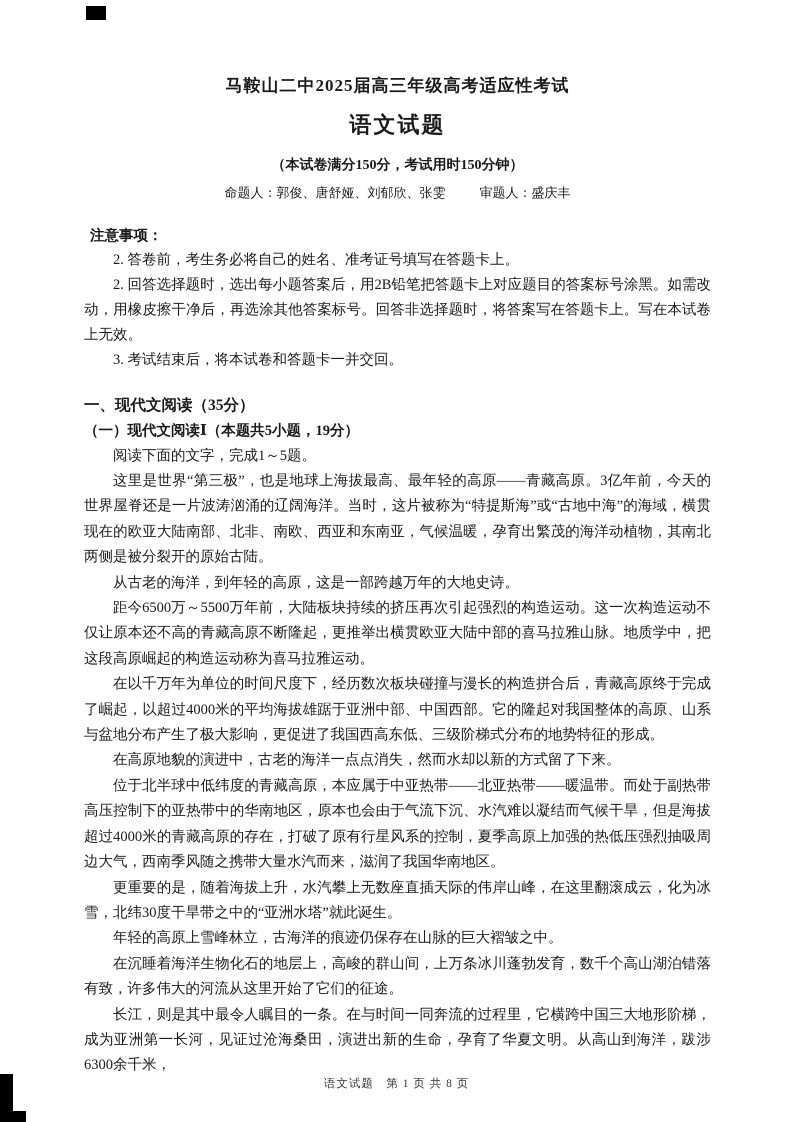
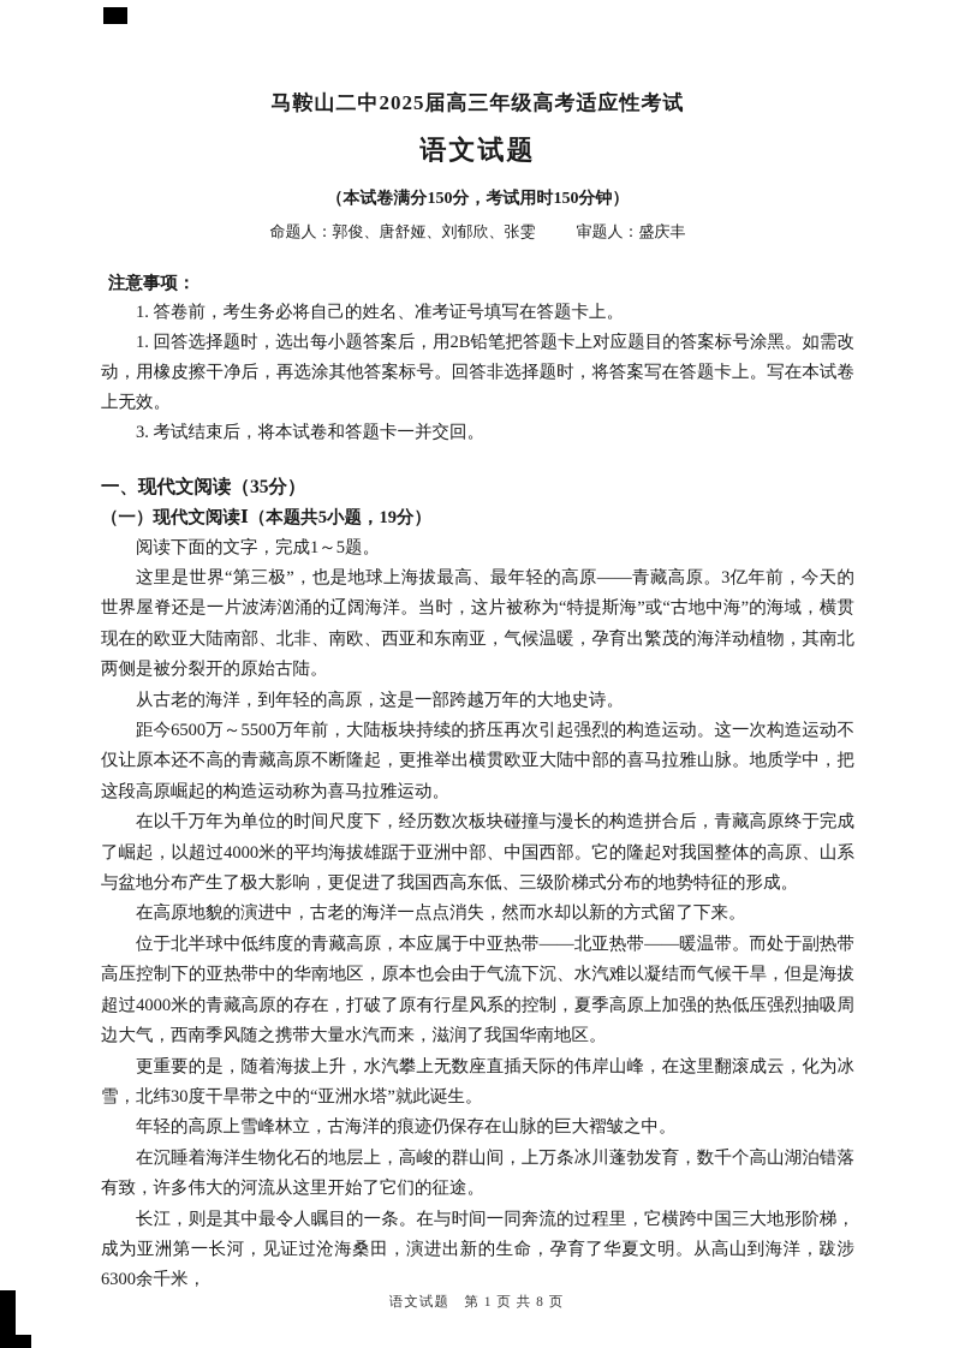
  马鞍山二中2025届高三年级高考适应性考试
  语文试题
  （本试卷满分150分，考试用时150分钟）
  命题人：郭俊、唐舒娅、刘郁欣、张雯 审题人：盛庆丰
  注意事项：
- 2. 答卷前，考生务必将自己的姓名、准考证号填写在答题卡上。
+ 1. 答卷前，考生务必将自己的姓名、准考证号填写在答题卡上。
- 2. 回答选择题时，选出每小题答案后，用2B铅笔把答题卡上对应题目的答案标号涂黑。如需改动，用橡皮擦干净后，再选涂其他答案标号。回答非选择题时，将答案写在答题卡上。写在本试卷上无效。
+ 1. 回答选择题时，选出每小题答案后，用2B铅笔把答题卡上对应题目的答案标号涂黑。如需改动，用橡皮擦干净后，再选涂其他答案标号。回答非选择题时，将答案写在答题卡上。写在本试卷上无效。
  3. 考试结束后，将本试卷和答题卡一并交回。
  一、现代文阅读（35分）
  （一）现代文阅读Ⅰ（本题共5小题，19分）
  阅读下面的文字，完成1～5题。
  这里是世界“第三极”，也是地球上海拔最高、最年轻的高原——青藏高原。3亿年前，今天的世界屋脊还是一片波涛汹涌的辽阔海洋。当时，这片被称为“特提斯海”或“古地中海”的海域，横贯现在的欧亚大陆南部、北非、南欧、西亚和东南亚，气候温暖，孕育出繁茂的海洋动植物，其南北两侧是被分裂开的原始古陆。
  从古老的海洋，到年轻的高原，这是一部跨越万年的大地史诗。
  距今6500万～5500万年前，大陆板块持续的挤压再次引起强烈的构造运动。这一次构造运动不仅让原本还不高的青藏高原不断隆起，更推举出横贯欧亚大陆中部的喜马拉雅山脉。地质学中，把这段高原崛起的构造运动称为喜马拉雅运动。
  在以千万年为单位的时间尺度下，经历数次板块碰撞与漫长的构造拼合后，青藏高原终于完成了崛起，以超过4000米的平均海拔雄踞于亚洲中部、中国西部。它的隆起对我国整体的高原、山系与盆地分布产生了极大影响，更促进了我国西高东低、三级阶梯式分布的地势特征的形成。
  在高原地貌的演进中，古老的海洋一点点消失，然而水却以新的方式留了下来。
  位于北半球中低纬度的青藏高原，本应属于中亚热带——北亚热带——暖温带。而处于副热带高压控制下的亚热带中的华南地区，原本也会由于气流下沉、水汽难以凝结而气候干旱，但是海拔超过4000米的青藏高原的存在，打破了原有行星风系的控制，夏季高原上加强的热低压强烈抽吸周边大气，西南季风随之携带大量水汽而来，滋润了我国华南地区。
  更重要的是，随着海拔上升，水汽攀上无数座直插天际的伟岸山峰，在这里翻滚成云，化为冰雪，北纬30度干旱带之中的“亚洲水塔”就此诞生。
  年轻的高原上雪峰林立，古海洋的痕迹仍保存在山脉的巨大褶皱之中。
  在沉睡着海洋生物化石的地层上，高峻的群山间，上万条冰川蓬勃发育，数千个高山湖泊错落有致，许多伟大的河流从这里开始了它们的征途。
  长江，则是其中最令人瞩目的一条。在与时间一同奔流的过程里，它横跨中国三大地形阶梯，成为亚洲第一长河，见证过沧海桑田，演进出新的生命，孕育了华夏文明。从高山到海洋，跋涉6300余千米，
  语文试题 第 1 页 共 8 页
